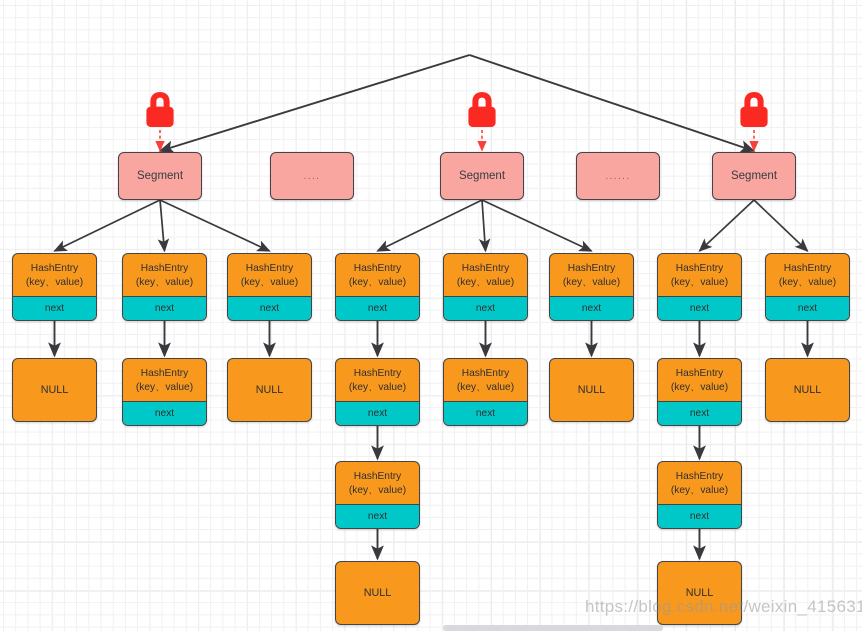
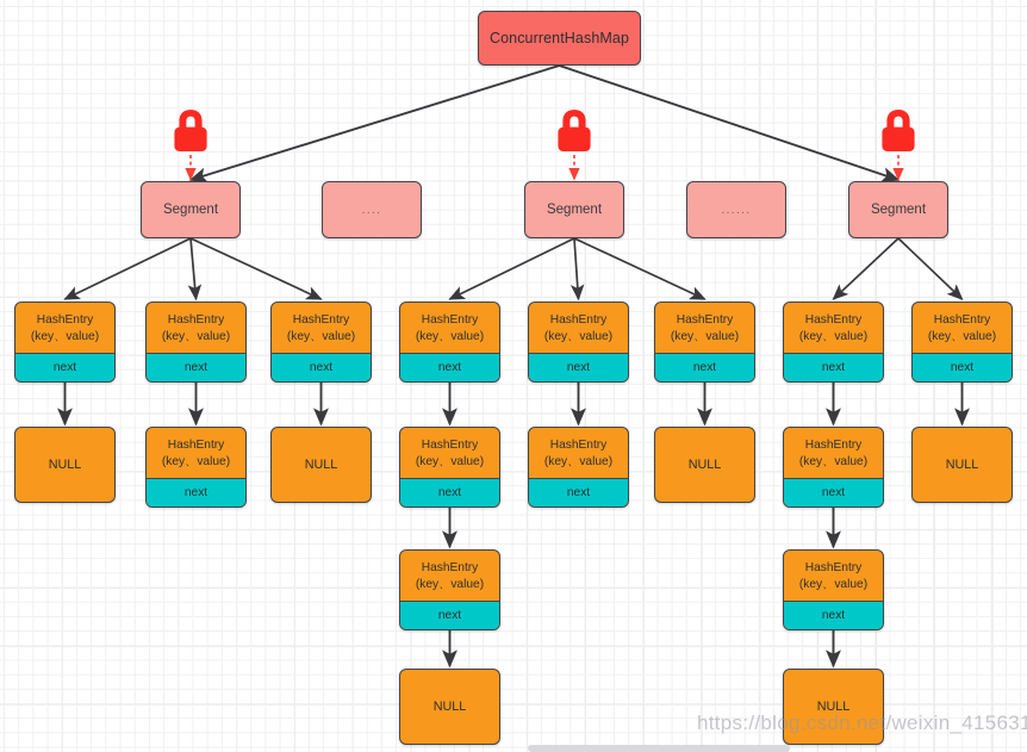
+ ConcurrentHashMap
  Segment
  ....
  Segment
  ......
  Segment
  HashEntry
  (key、value)
  next
  NULL
  HashEntry
  (key、value)
  next
  HashEntry
  (key、value)
  next
  HashEntry
  (key、value)
  next
  NULL
  HashEntry
  (key、value)
  next
  HashEntry
  (key、value)
  next
  HashEntry
  (key、value)
  next
  NULL
  HashEntry
  (key、value)
  next
  HashEntry
  (key、value)
  next
  HashEntry
  (key、value)
  next
  NULL
  HashEntry
  (key、value)
  next
  HashEntry
  (key、value)
  next
  HashEntry
  (key、value)
  next
  NULL
  HashEntry
  (key、value)
  next
  NULL
  https://blog.csdn.net/weixin_415631
